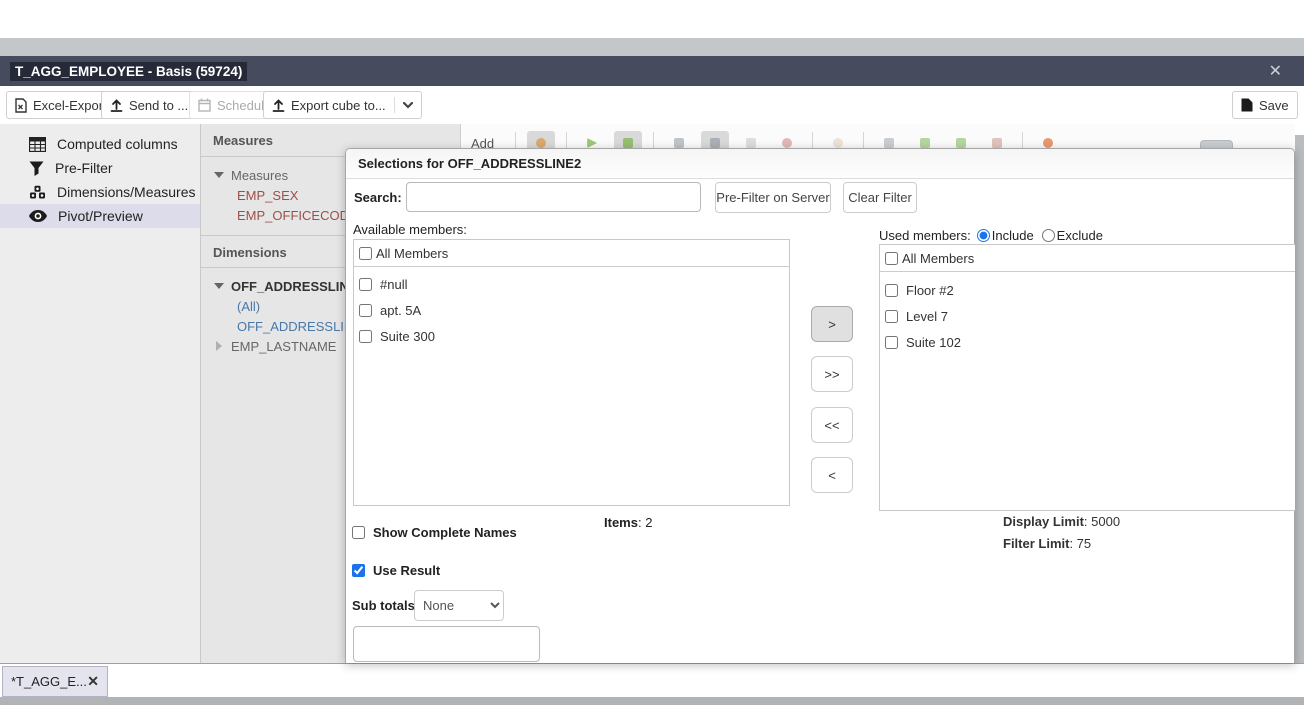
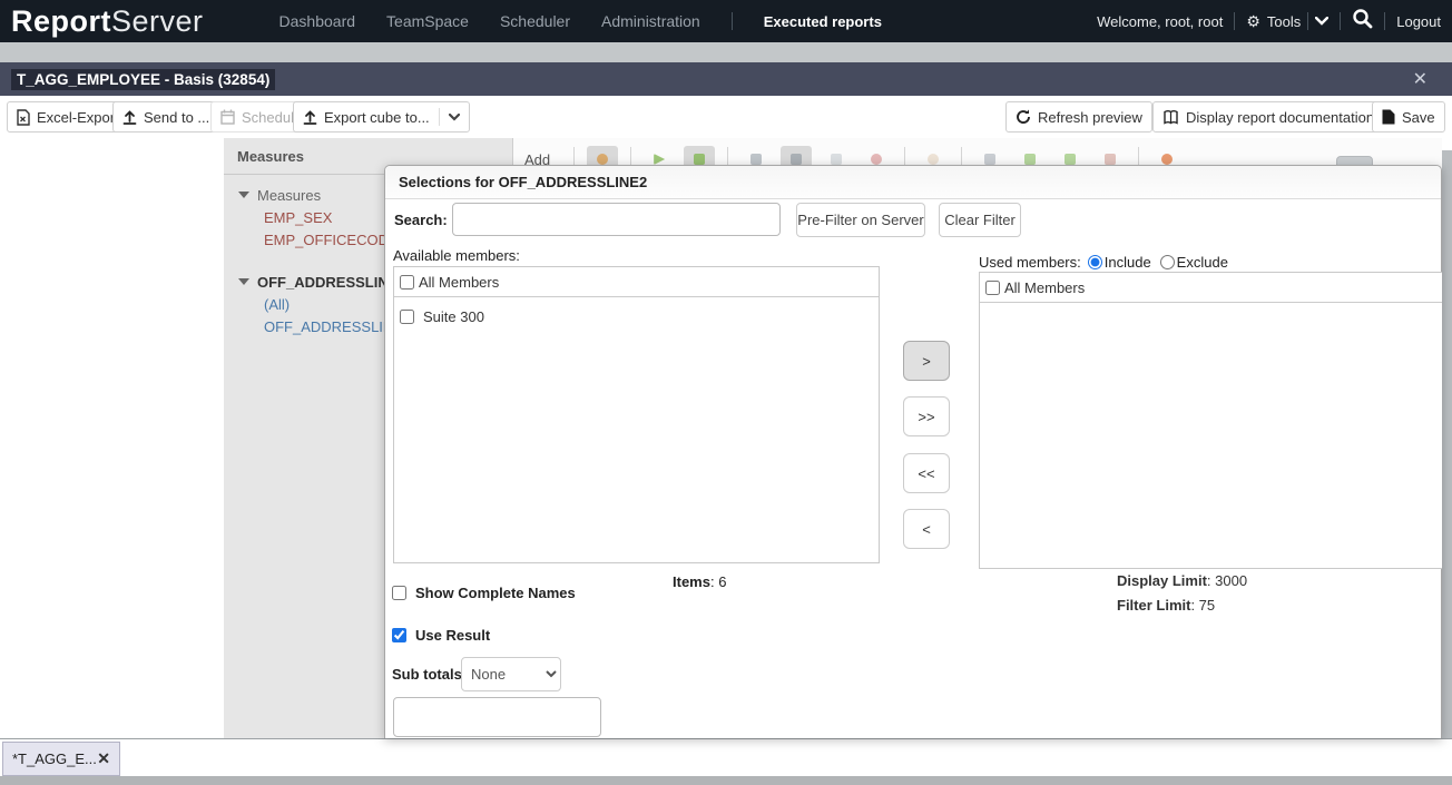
+ ReportServer
+ Dashboard
+ TeamSpace
+ Scheduler
+ Administration
+ Executed reports
+ Welcome, root, root
+ ⚙
+ Tools
+ Logout
- T_AGG_EMPLOYEE - Basis (59724)
+ T_AGG_EMPLOYEE - Basis (32854)
  ✕
  Excel-Expo
  Send to ...
  Schedu
  Export cube to...
+ Refresh preview
+ Display report documentation
  Save
- Computed columns
- Pre-Filter
- Dimensions/Measures
- Pivot/Preview
  Measures
  Measures
  EMP_SEX
  EMP_OFFICECO
- Dimensions
  OFF_ADDRESSLI
  (All)
  OFF_ADDRESSLI
- EMP_LASTNAME
  Add
  Selections for OFF_ADDRESSLINE2
  Search:
  Pre-Filter on Server
  Clear Filter
  Available members:
  All Members
- #null
- apt. 5A
  Suite 300
- Items: 2
+ Items: 6
  >
  >>
  <<
  <
  Used members:
  Include
  Exclude
  All Members
- Floor #2
- Level 7
- Suite 102
- Display Limit: 5000
+ Display Limit: 3000
  Filter Limit: 75
  Show Complete Names
  Use Result
  Sub totals
  None
  *T_AGG_E...
  ✕
